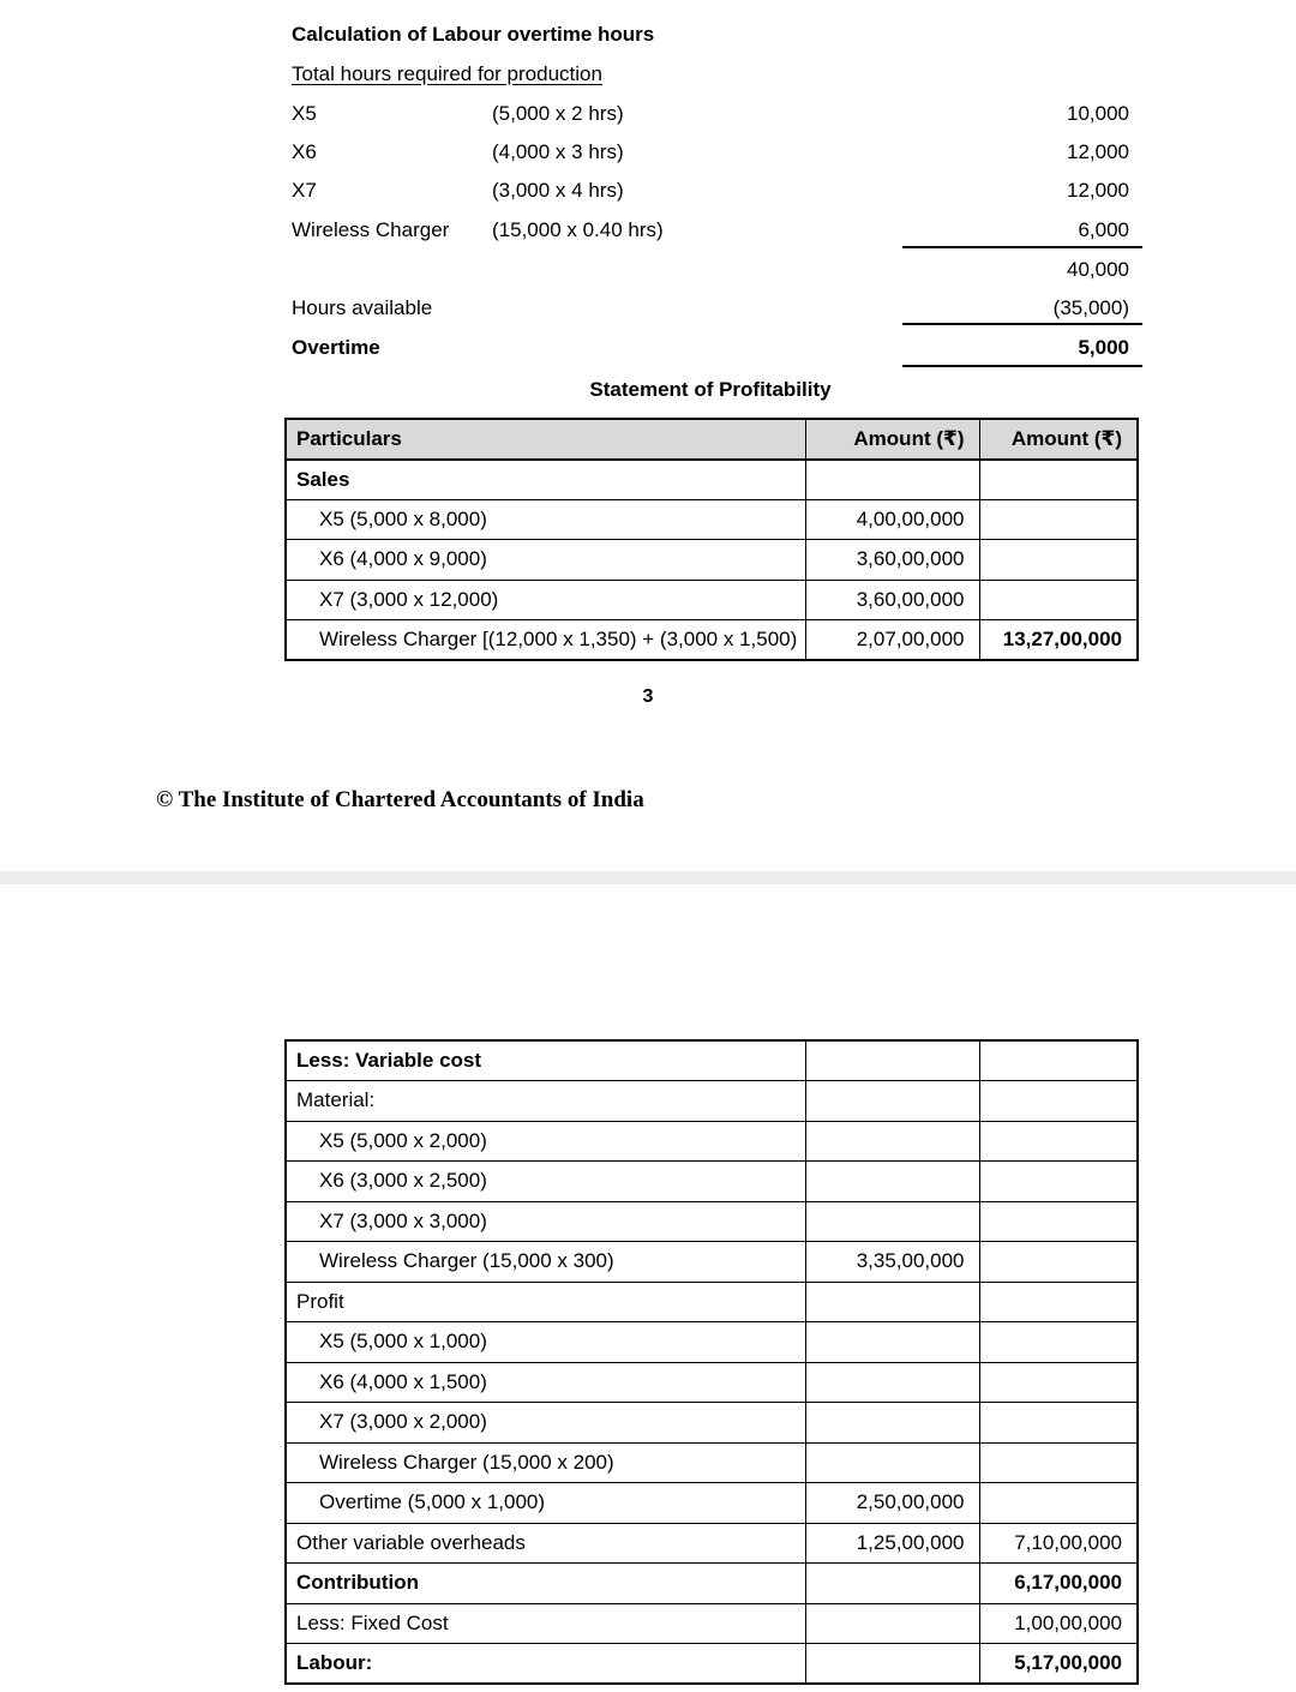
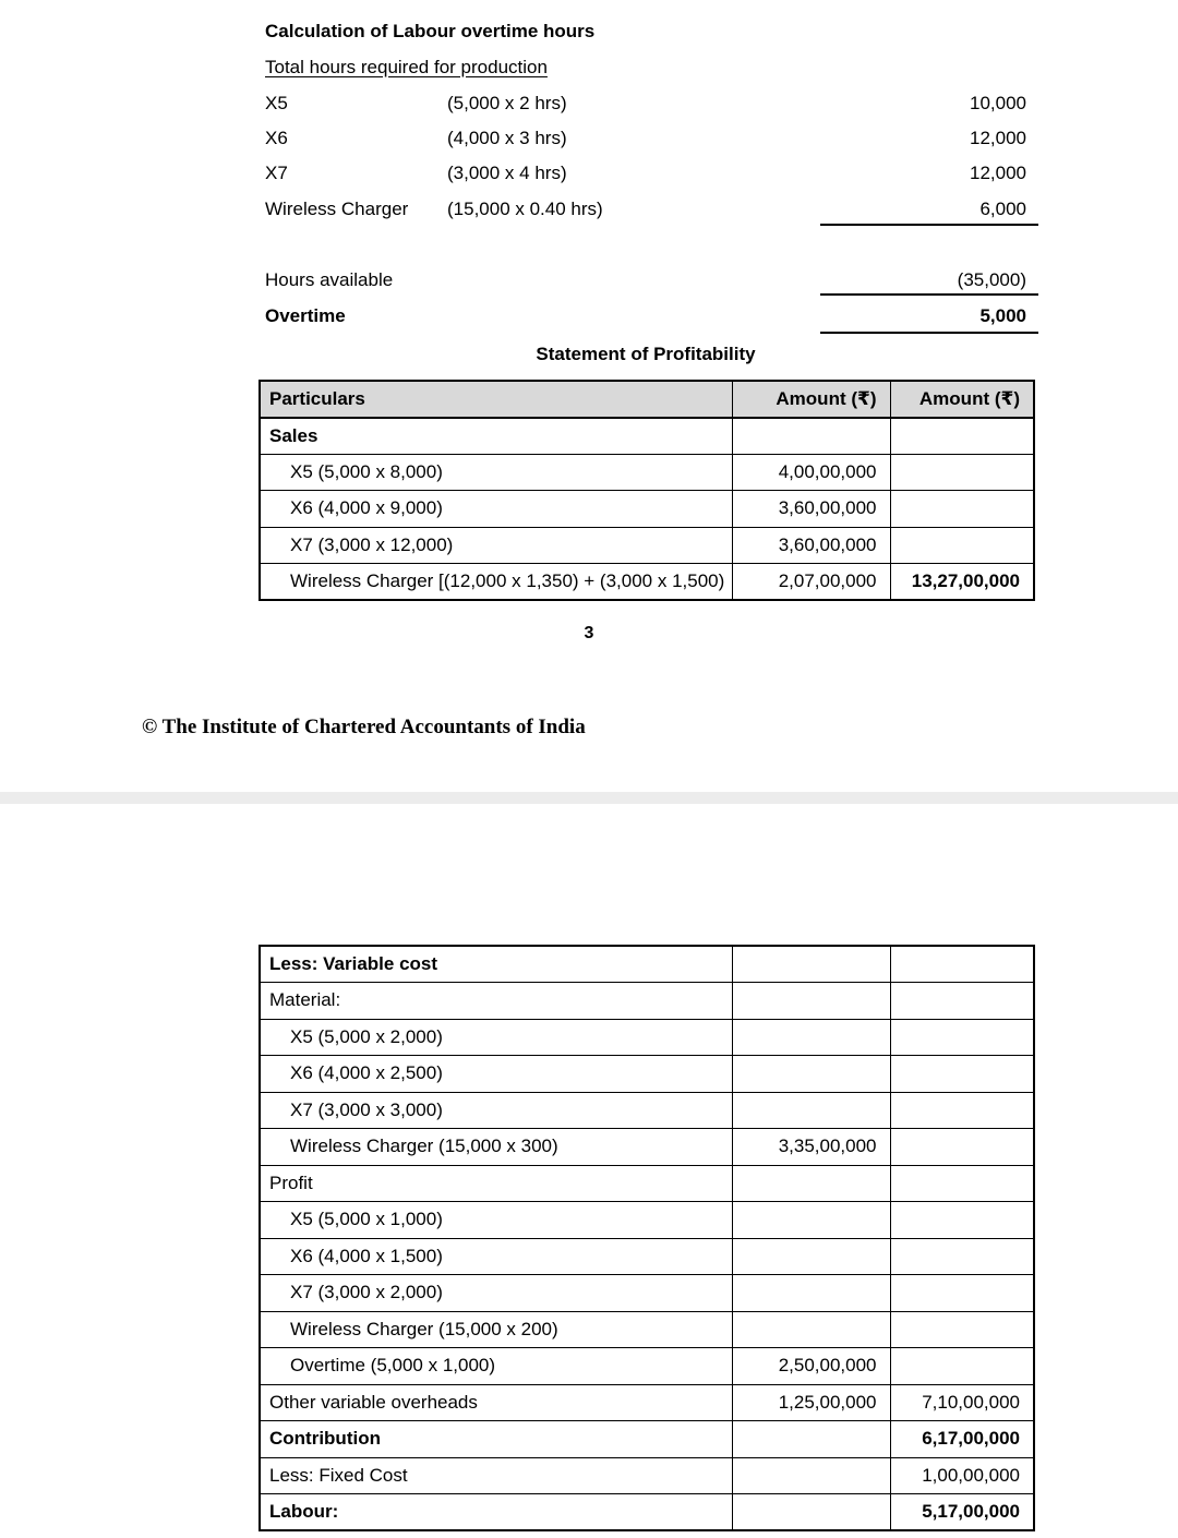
  Calculation of Labour overtime hours
  Total hours required for production
  X5
  (5,000 x 2 hrs)
  10,000
  X6
  (4,000 x 3 hrs)
  12,000
  X7
  (3,000 x 4 hrs)
  12,000
  Wireless Charger
  (15,000 x 0.40 hrs)
  6,000
- 40,000
  Hours available
  (35,000)
  Overtime
  5,000
  Statement of Profitability
  Particulars	Amount (₹)	Amount (₹)
  Sales
  X5 (5,000 x 8,000)	4,00,00,000
  X6 (4,000 x 9,000)	3,60,00,000
  X7 (3,000 x 12,000)	3,60,00,000
  Wireless Charger [(12,000 x 1,350) + (3,000 x 1,500)	2,07,00,000	13,27,00,000
  3
  © The Institute of Chartered Accountants of India
  Less: Variable cost
  Material:
  X5 (5,000 x 2,000)
- X6 (3,000 x 2,500)
+ X6 (4,000 x 2,500)
  X7 (3,000 x 3,000)
  Wireless Charger (15,000 x 300)	3,35,00,000
  Profit
  X5 (5,000 x 1,000)
  X6 (4,000 x 1,500)
  X7 (3,000 x 2,000)
  Wireless Charger (15,000 x 200)
  Overtime (5,000 x 1,000)	2,50,00,000
  Other variable overheads	1,25,00,000	7,10,00,000
  Contribution		6,17,00,000
  Less: Fixed Cost		1,00,00,000
  Labour:		5,17,00,000
